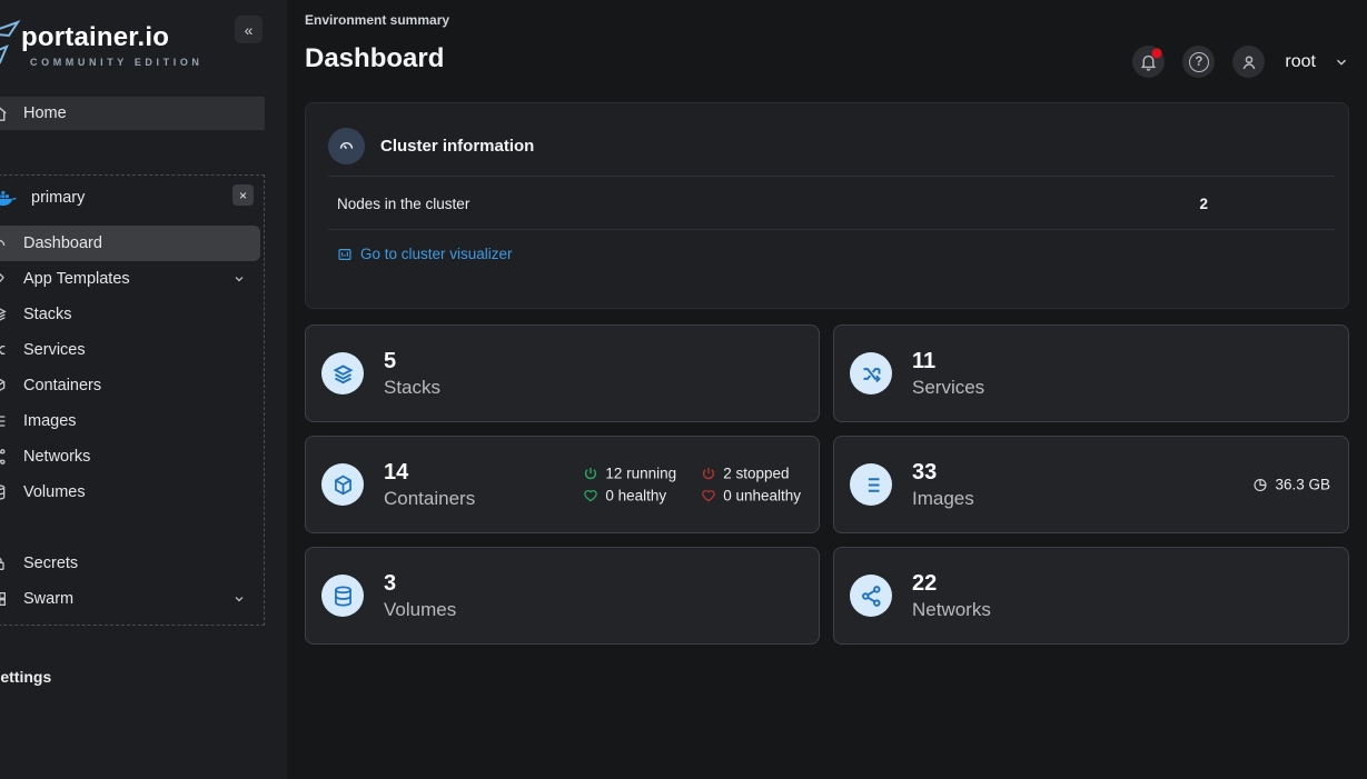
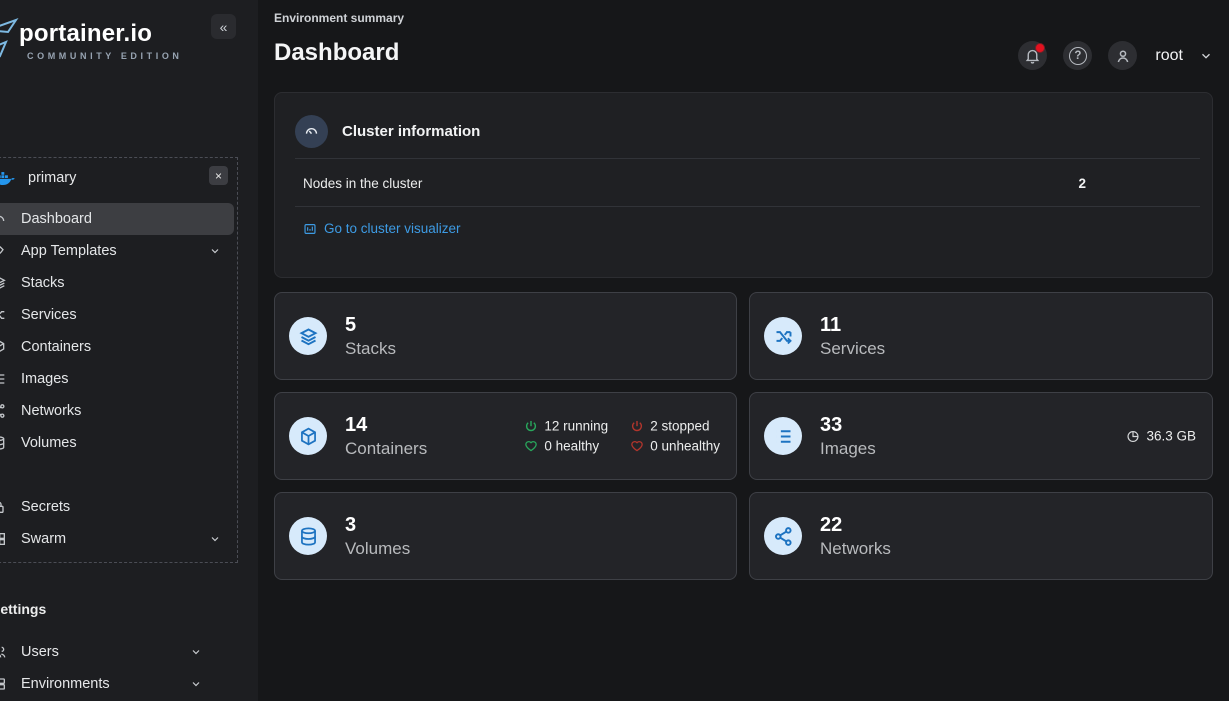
  portainer.io
  COMMUNITY EDITION
  «
- Home
  primary
  ×
  Dashboard
  App Templates
  Stacks
  Services
  Containers
  Images
  Networks
  Volumes
  Secrets
  Swarm
  ettings
+ Users
+ Environments
  Environment summary
  Dashboard
  ?
  root
  Cluster information
  Nodes in the cluster
  2
  Go to cluster visualizer
  5
  Stacks
  11
  Services
  14
  Containers
  12 running
  2 stopped
  0 healthy
  0 unhealthy
  33
  Images
  36.3 GB
  3
  Volumes
  22
  Networks
